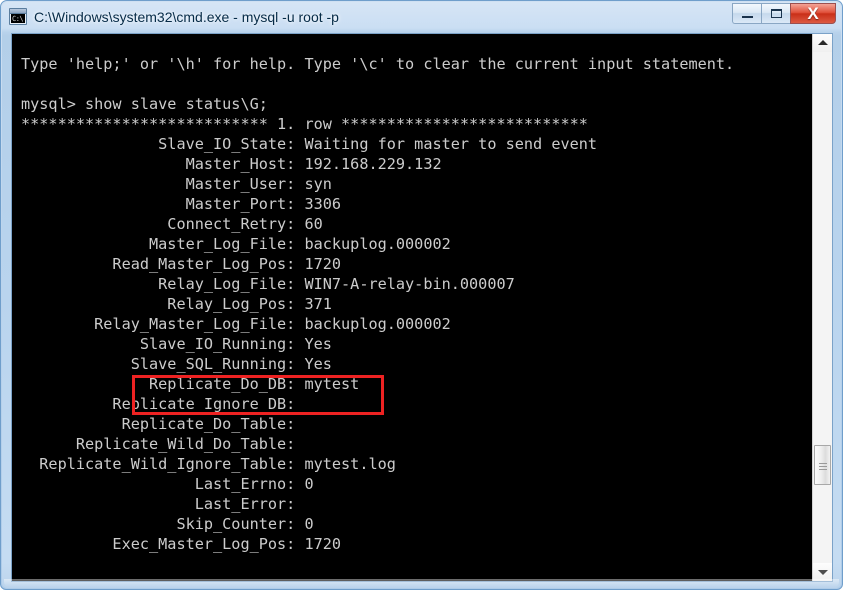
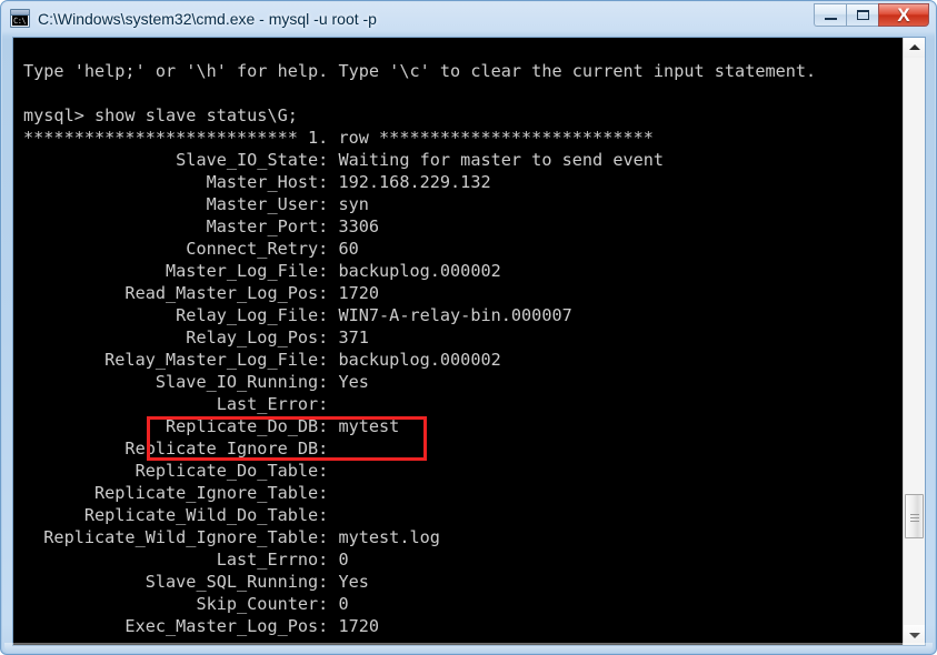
  C:\
  C:\Windows\system32\cmd.exe - mysql -u root -p
  X
  Type 'help;' or '\h' for help. Type '\c' to clear the current input statement.
  mysql> show slave status\G;
  *************************** 1. row ***************************
  Slave_IO_State: Waiting for master to send event
  Master_Host: 192.168.229.132
  Master_User: syn
  Master_Port: 3306
  Connect_Retry: 60
  Master_Log_File: backuplog.000002
  Read_Master_Log_Pos: 1720
  Relay_Log_File: WIN7-A-relay-bin.000007
  Relay_Log_Pos: 371
  Relay_Master_Log_File: backuplog.000002
  Slave_IO_Running: Yes
- Slave_SQL_Running: Yes
+ Last_Error:
  Replicate_Do_DB: mytest
  Replicate_Ignore_DB:
  Replicate_Do_Table:
+ Replicate_Ignore_Table:
  Replicate_Wild_Do_Table:
  Replicate_Wild_Ignore_Table: mytest.log
  Last_Errno: 0
- Last_Error:
+ Slave_SQL_Running: Yes
  Skip_Counter: 0
  Exec_Master_Log_Pos: 1720
